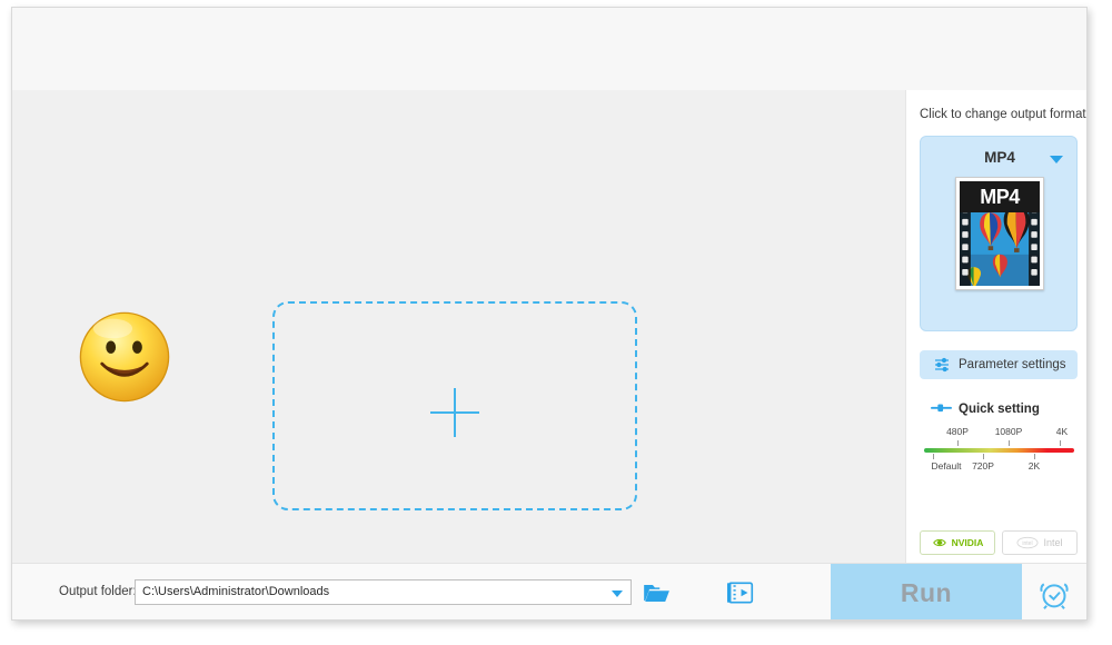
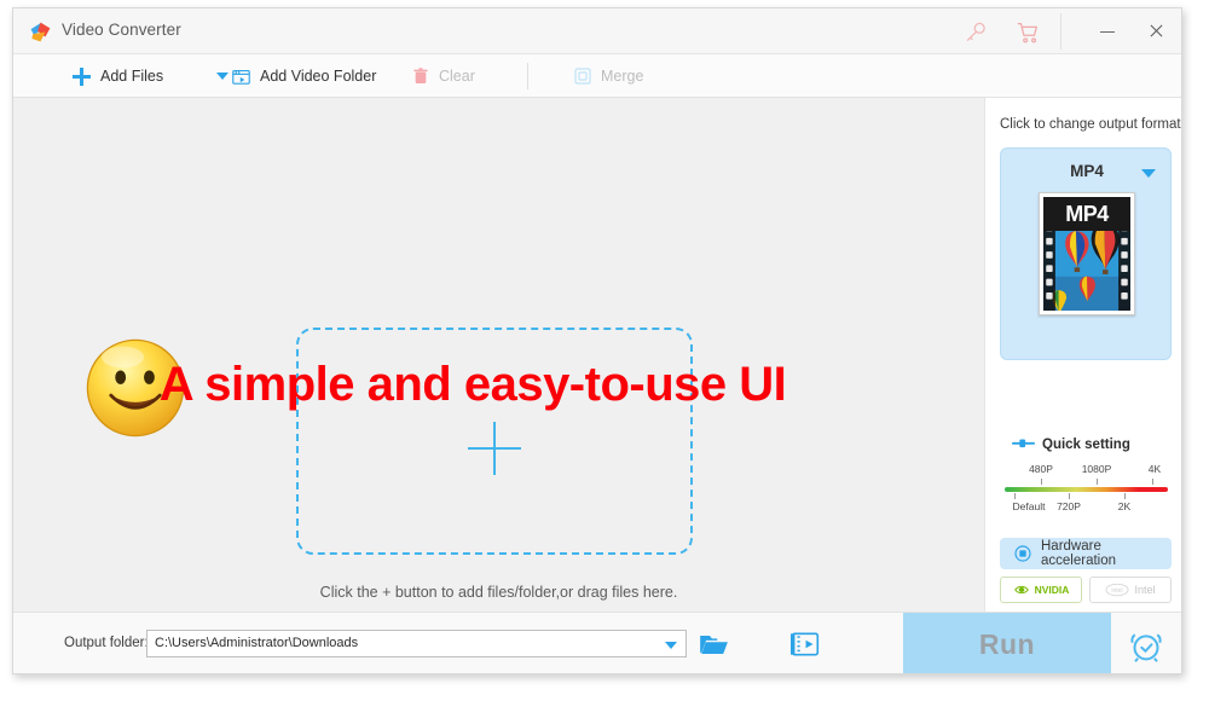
+ Video Converter
+ Add Files
+ Add Video Folder
+ Clear
+ Merge
+ A simple and easy-to-use UI
+ Click the + button to add files/folder,or drag files here.
  Click to change output format
  MP4
  MP4
- Parameter settings
  Quick setting
  480P
  1080P
  4K
  Default
  720P
  2K
+ Hardware acceleration
  NVIDIA
  Intel
  Output folder
  C:\Users\Administrator\Downloads
  Run
